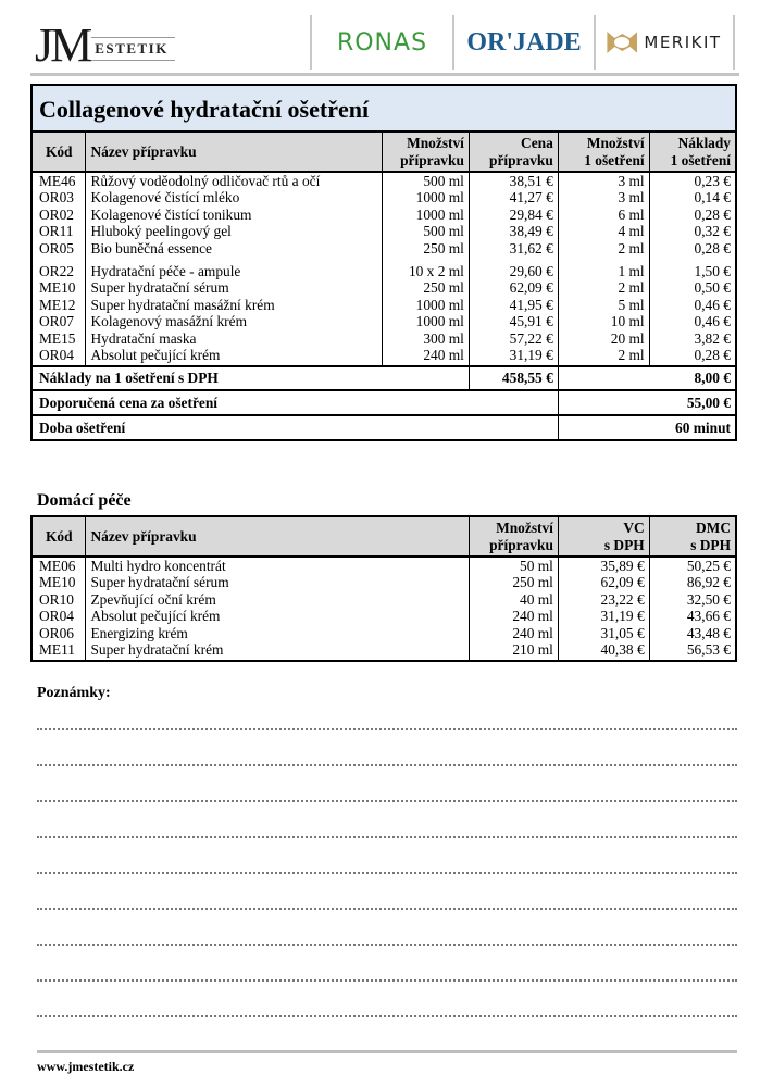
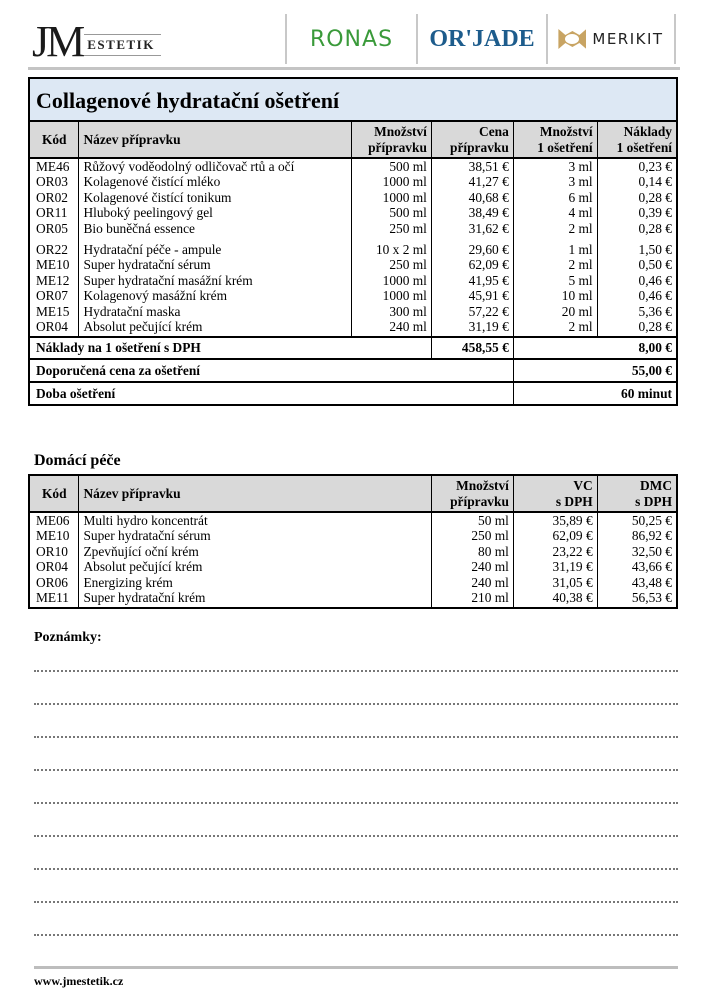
  JM
  ESTETIK
  RONAS
  OR'JADE
  MERIKIT
  Collagenové hydratační ošetření
  Kód	Název přípravku	Množstvípřípravku	Cenapřípravku	Množství1 ošetření	Náklady1 ošetření
  ME46	Růžový voděodolný odličovač rtů a očí	500 ml	38,51 €	3 ml	0,23 €
  OR03	Kolagenové čistící mléko	1000 ml	41,27 €	3 ml	0,14 €
- OR02	Kolagenové čistící tonikum	1000 ml	29,84 €	6 ml	0,28 €
+ OR02	Kolagenové čistící tonikum	1000 ml	40,68 €	6 ml	0,28 €
- OR11	Hluboký peelingový gel	500 ml	38,49 €	4 ml	0,32 €
+ OR11	Hluboký peelingový gel	500 ml	38,49 €	4 ml	0,39 €
  OR05	Bio buněčná essence	250 ml	31,62 €	2 ml	0,28 €
  OR22	Hydratační péče - ampule	10 x 2 ml	29,60 €	1 ml	1,50 €
  ME10	Super hydratační sérum	250 ml	62,09 €	2 ml	0,50 €
  ME12	Super hydratační masážní krém	1000 ml	41,95 €	5 ml	0,46 €
  OR07	Kolagenový masážní krém	1000 ml	45,91 €	10 ml	0,46 €
- ME15	Hydratační maska	300 ml	57,22 €	20 ml	3,82 €
+ ME15	Hydratační maska	300 ml	57,22 €	20 ml	5,36 €
  OR04	Absolut pečující krém	240 ml	31,19 €	2 ml	0,28 €
  Náklady na 1 ošetření s DPH	458,55 €	8,00 €
  Doporučená cena za ošetření	55,00 €
  Doba ošetření	60 minut
  Domácí péče
  Kód	Název přípravku	Množstvípřípravku	VCs DPH	DMCs DPH
  ME06	Multi hydro koncentrát	50 ml	35,89 €	50,25 €
  ME10	Super hydratační sérum	250 ml	62,09 €	86,92 €
- OR10	Zpevňující oční krém	40 ml	23,22 €	32,50 €
+ OR10	Zpevňující oční krém	80 ml	23,22 €	32,50 €
  OR04	Absolut pečující krém	240 ml	31,19 €	43,66 €
  OR06	Energizing krém	240 ml	31,05 €	43,48 €
  ME11	Super hydratační krém	210 ml	40,38 €	56,53 €
  Poznámky:
  www.jmestetik.cz
